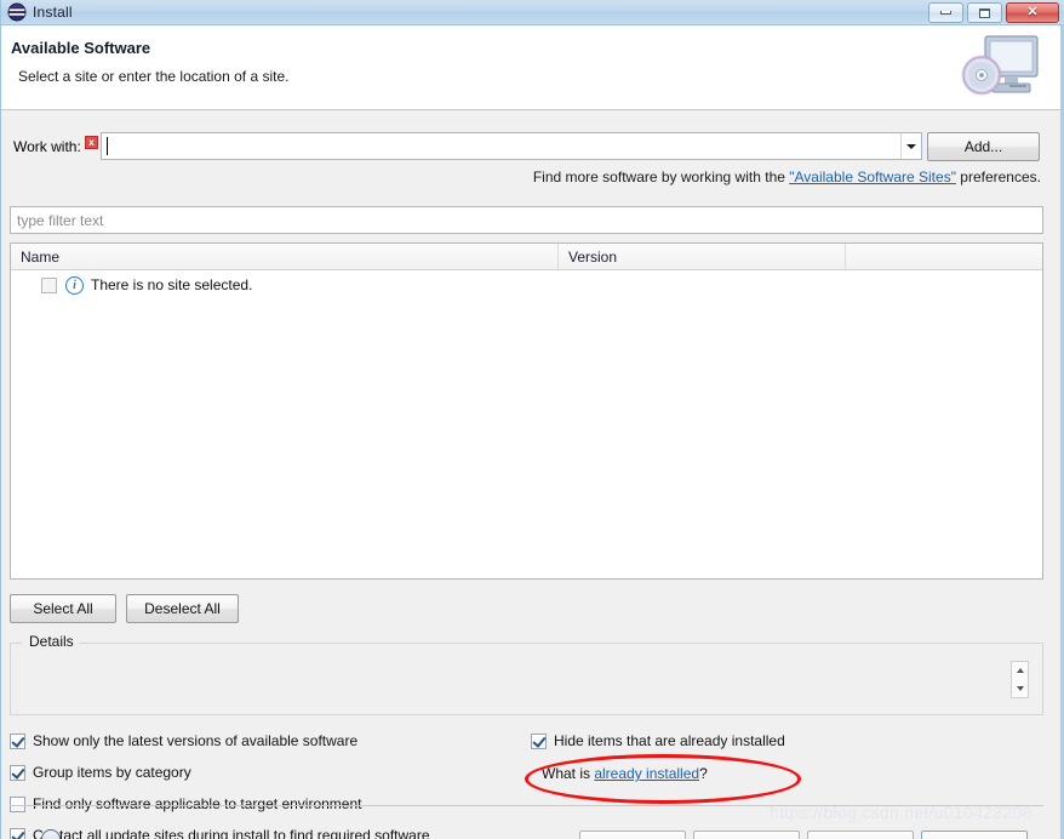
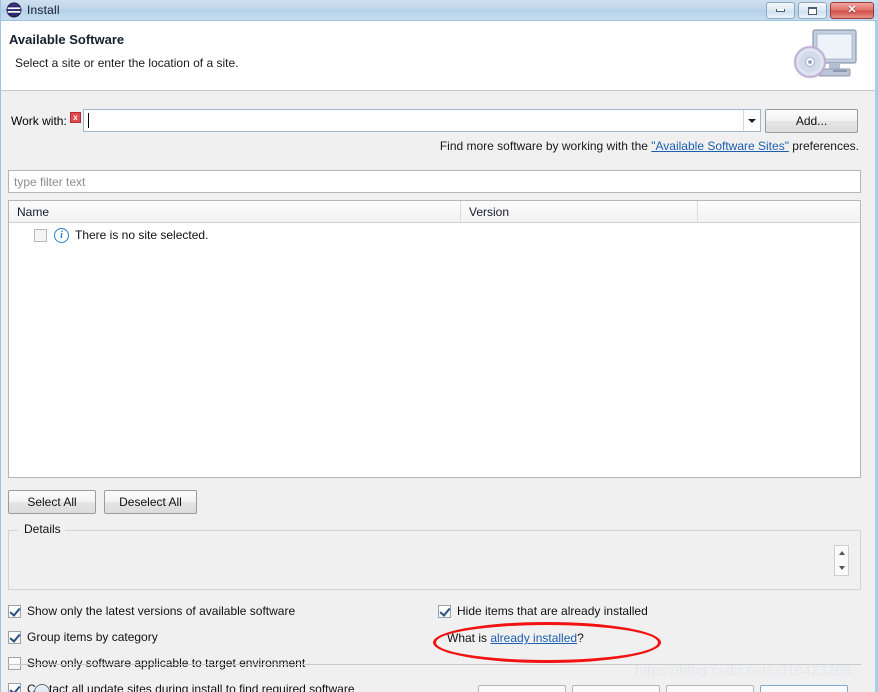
  Install
  ✕
  Available Software
  Select a site or enter the location of a site.
  Work with:
  x
  Add...
  Find more software by working with the "Available Software Sites" preferences.
  type filter text
  Name
  Version
  i
  There is no site selected.
  Select All
  Deselect All
  Details
  Show only the latest versions of available software
  Group items by category
- Find only software applicable to target environment
+ Show only software applicable to target environment
  Ctact all update sites during install to find required software
  Hide items that are already installed
  What is already installed?
  https://blog.csdn.net/u010423208
